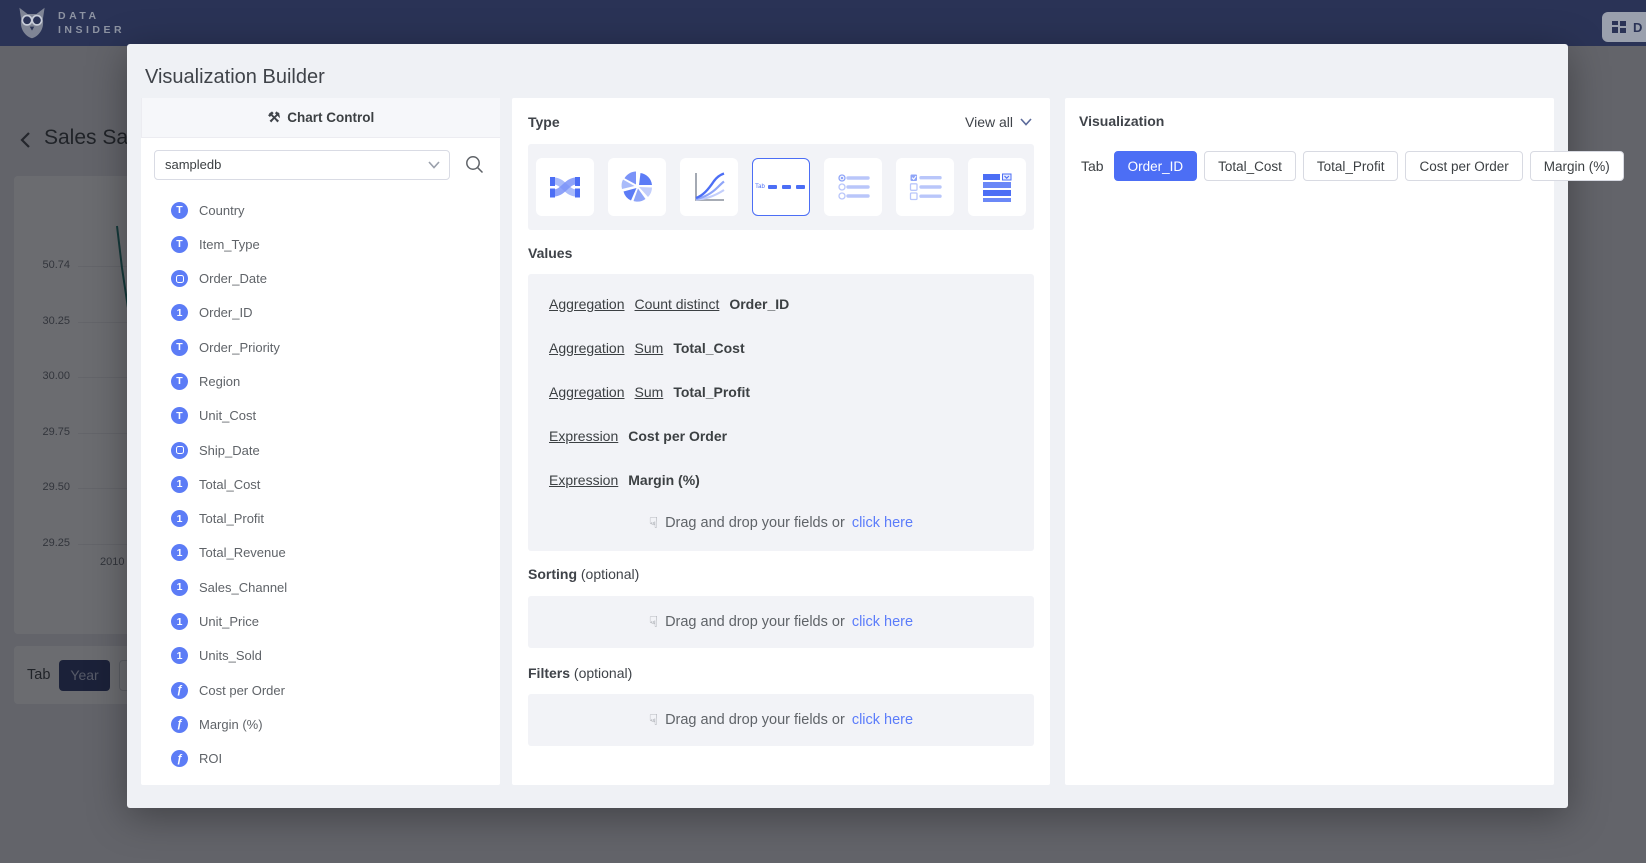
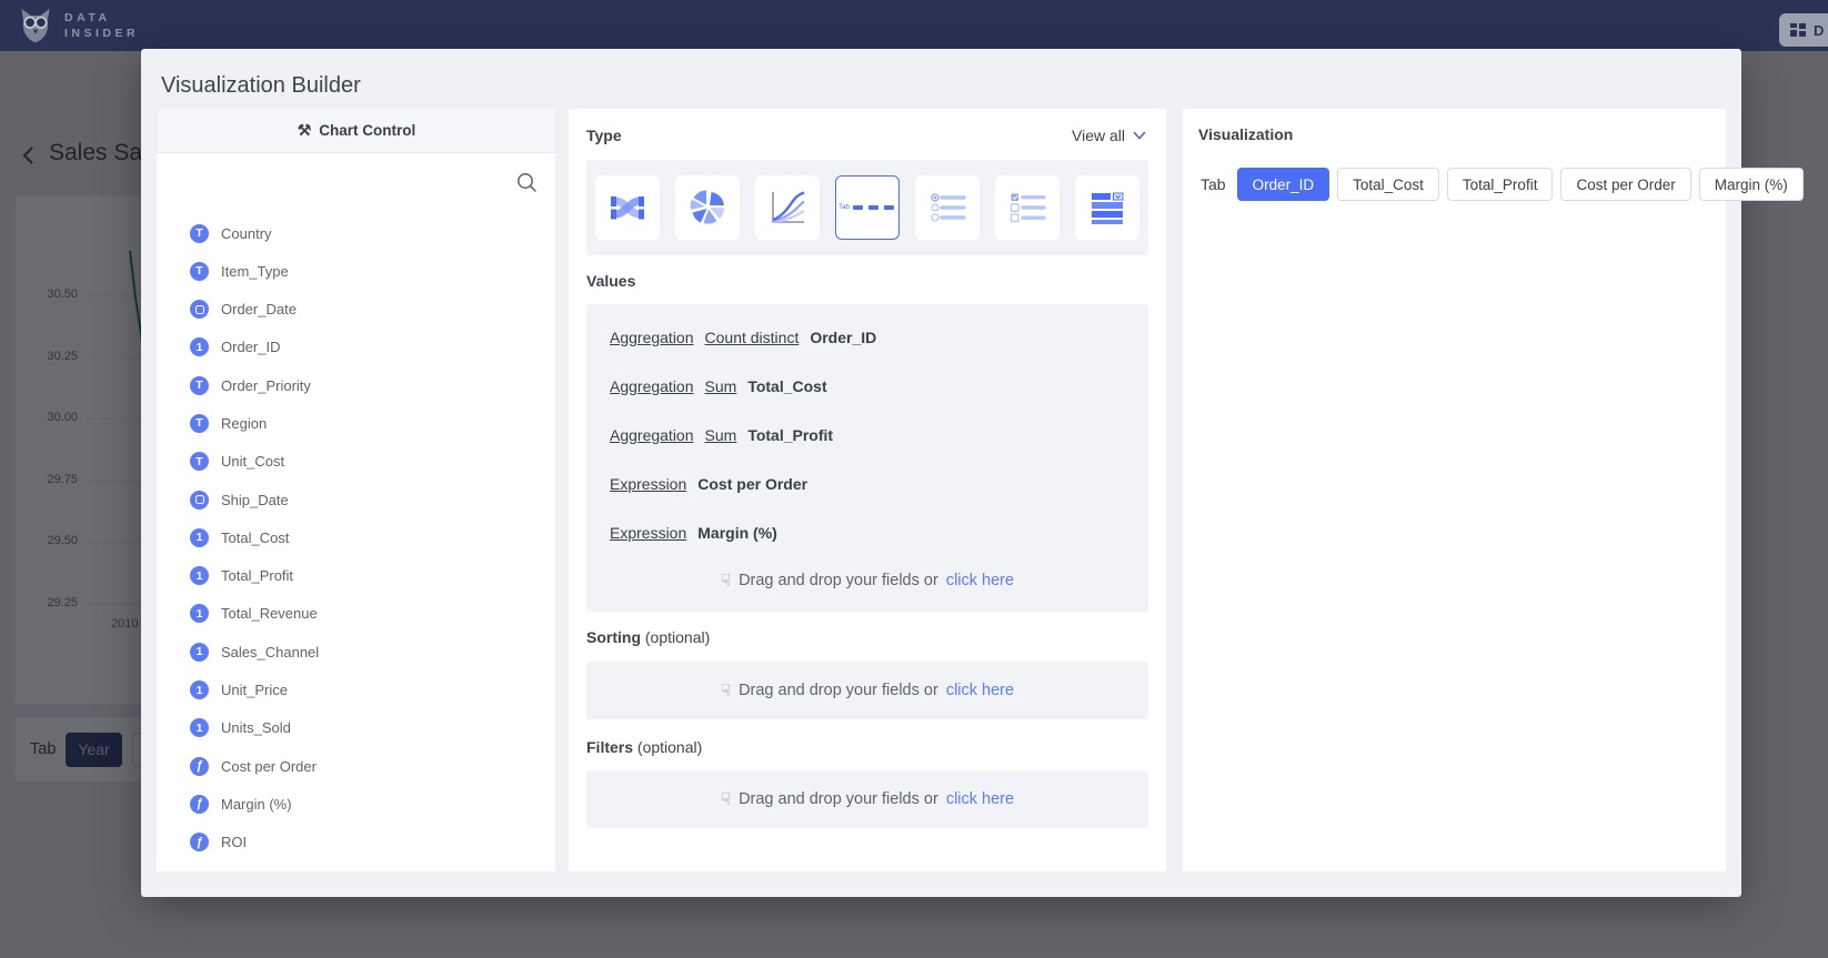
  Sales Sa
- 50.74
+ 30.50
  30.25
  30.00
  29.75
  29.50
  29.25
  2010
  Tab
  Year
  DATA
  INSIDER
  D
  Visualization Builder
  ⚒
  Chart Control
- sampledb
  T
  Country
  T
  Item_Type
  Order_Date
  1
  Order_ID
  T
  Order_Priority
  T
  Region
  T
  Unit_Cost
  Ship_Date
  1
  Total_Cost
  1
  Total_Profit
  1
  Total_Revenue
  1
  Sales_Channel
  1
  Unit_Price
  1
  Units_Sold
  ƒ
  Cost per Order
  ƒ
  Margin (%)
  ƒ
  ROI
  Type
  View all
  Values
  Aggregation
  Count distinct
  Order_ID
  Aggregation
  Sum
  Total_Cost
  Aggregation
  Sum
  Total_Profit
  Expression
  Cost per Order
  Expression
  Margin (%)
  ☟
  Drag and drop your fields or
  click here
  Sorting (optional)
  ☟
  Drag and drop your fields or
  click here
  Filters (optional)
  ☟
  Drag and drop your fields or
  click here
  Visualization
  Tab
  Order_ID
  Total_Cost
  Total_Profit
  Cost per Order
  Margin (%)
